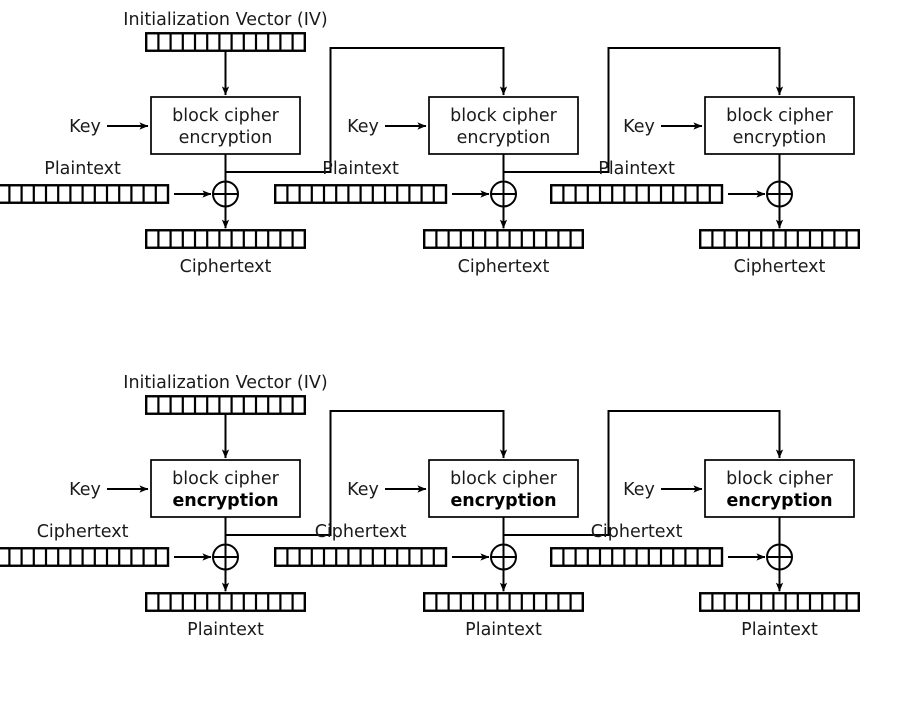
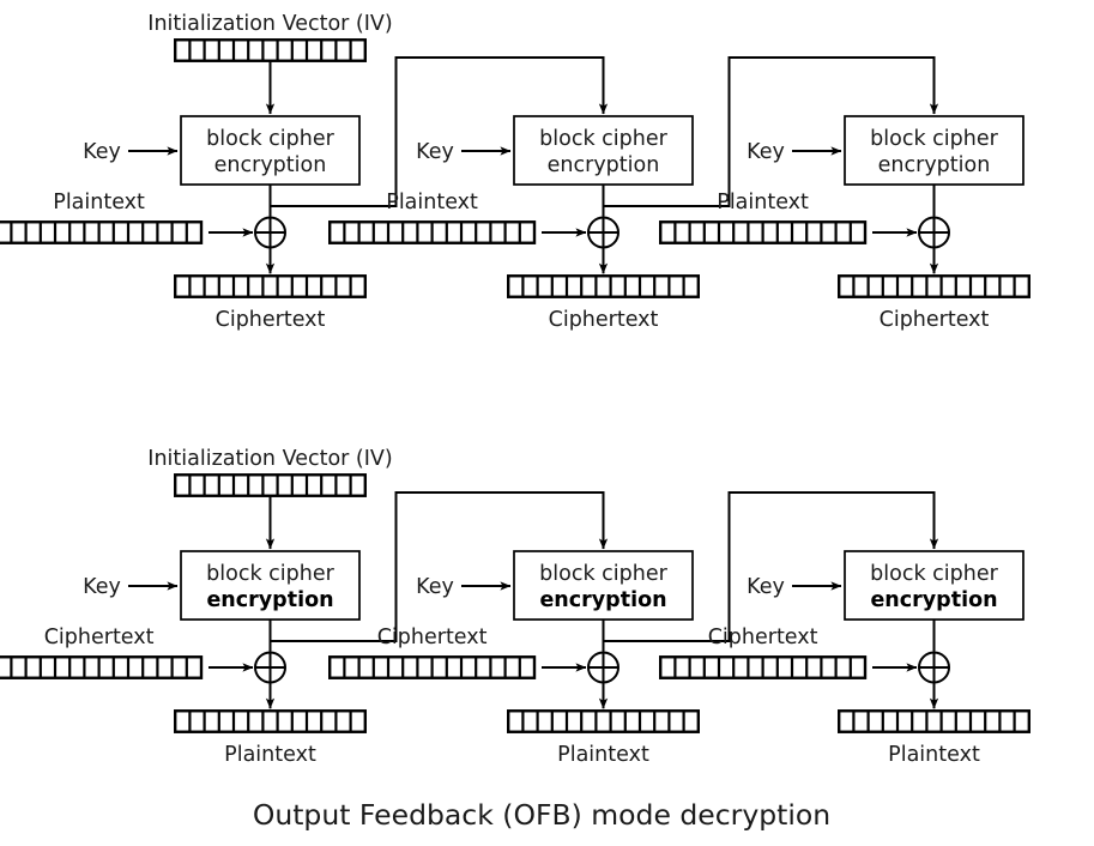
  Initialization Vector (IV)
  block cipher
  encryption
  Key
  Plaintext
  Ciphertext
  block cipher
  encryption
  Key
  Plaintext
  Ciphertext
  block cipher
  encryption
  Key
  Plaintext
  Ciphertext
  Initialization Vector (IV)
  block cipher
  encryption
  Key
  Ciphertext
  Plaintext
  block cipher
  encryption
  Key
  Ciphertext
  Plaintext
  block cipher
  encryption
  Key
  Ciphertext
  Plaintext
+ Output Feedback (OFB) mode decryption
